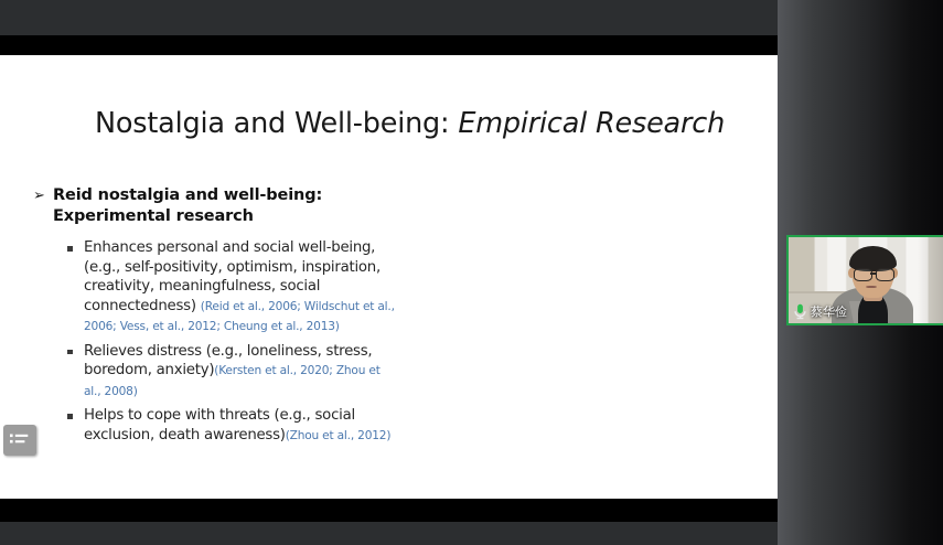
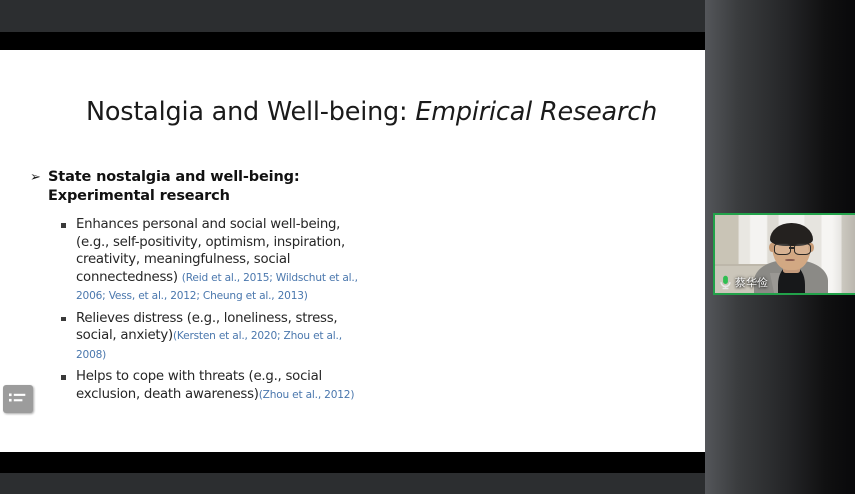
  Nostalgia and Well-being: Empirical Research
  ➢
- Reid nostalgia and well-being: Experimental research
+ State nostalgia and well-being: Experimental research
- Enhances personal and social well-being, (e.g., self-positivity, optimism, inspiration, creativity, meaningfulness, social connectedness) (Reid et al., 2006; Wildschut et al., 2006; Vess, et al., 2012; Cheung et al., 2013)
+ Enhances personal and social well-being, (e.g., self-positivity, optimism, inspiration, creativity, meaningfulness, social connectedness) (Reid et al., 2015; Wildschut et al., 2006; Vess, et al., 2012; Cheung et al., 2013)
- Relieves distress (e.g., loneliness, stress, boredom, anxiety)(Kersten et al., 2020; Zhou et al., 2008)
+ Relieves distress (e.g., loneliness, stress, social, anxiety)(Kersten et al., 2020; Zhou et al., 2008)
  Helps to cope with threats (e.g., social exclusion, death awareness)(Zhou et al., 2012)
  蔡华俭
